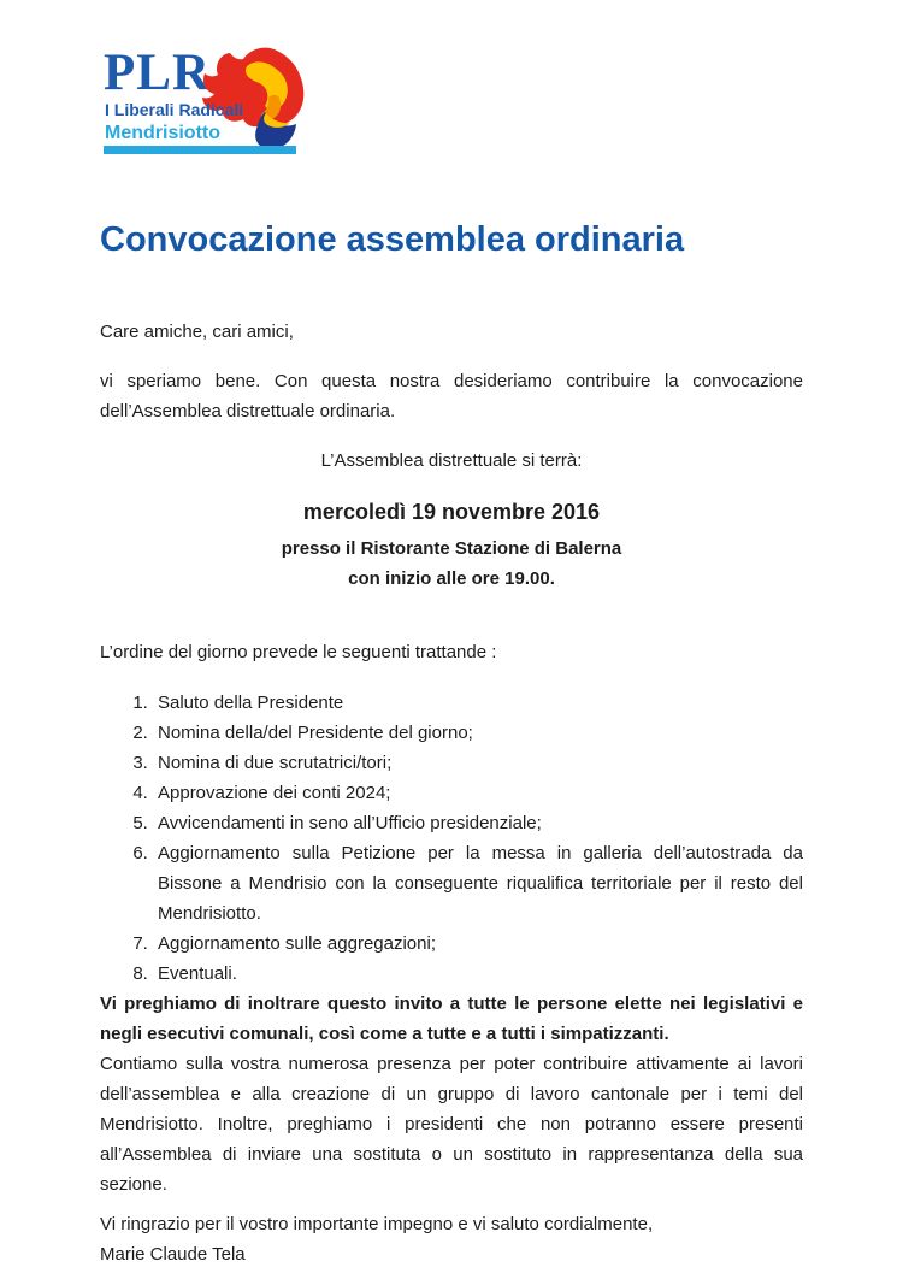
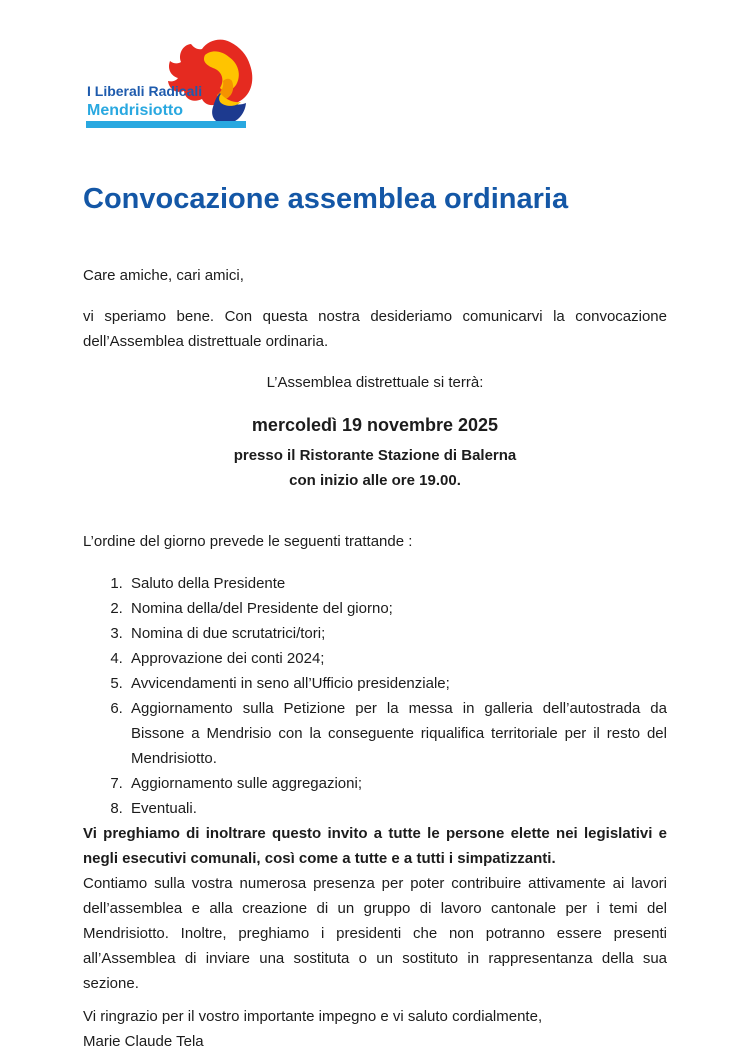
- PLR
  I Liberali Radicali
  Mendrisiotto
  Convocazione assemblea ordinaria
  Care amiche, cari amici,
- vi speriamo bene. Con questa nostra desideriamo contribuire la convocazione dell’Assemblea distrettuale ordinaria.
+ vi speriamo bene. Con questa nostra desideriamo comunicarvi la convocazione dell’Assemblea distrettuale ordinaria.
  L’Assemblea distrettuale si terrà:
- mercoledì 19 novembre 2016
+ mercoledì 19 novembre 2025
  presso il Ristorante Stazione di Balerna
  con inizio alle ore 19.00.
  L’ordine del giorno prevede le seguenti trattande :
  Saluto della Presidente
  Nomina della/del Presidente del giorno;
  Nomina di due scrutatrici/tori;
  Approvazione dei conti 2024;
  Avvicendamenti in seno all’Ufficio presidenziale;
  Aggiornamento sulla Petizione per la messa in galleria dell’autostrada da Bissone a Mendrisio con la conseguente riqualifica territoriale per il resto del Mendrisiotto.
  Aggiornamento sulle aggregazioni;
  Eventuali.
  Vi preghiamo di inoltrare questo invito a tutte le persone elette nei legislativi e negli esecutivi comunali, così come a tutte e a tutti i simpatizzanti.
  Contiamo sulla vostra numerosa presenza per poter contribuire attivamente ai lavori dell’assemblea e alla creazione di un gruppo di lavoro cantonale per i temi del Mendrisiotto. Inoltre, preghiamo i presidenti che non potranno essere presenti all’Assemblea di inviare una sostituta o un sostituto in rappresentanza della sua sezione.
  Vi ringrazio per il vostro importante impegno e vi saluto cordialmente,
  Marie Claude Tela
